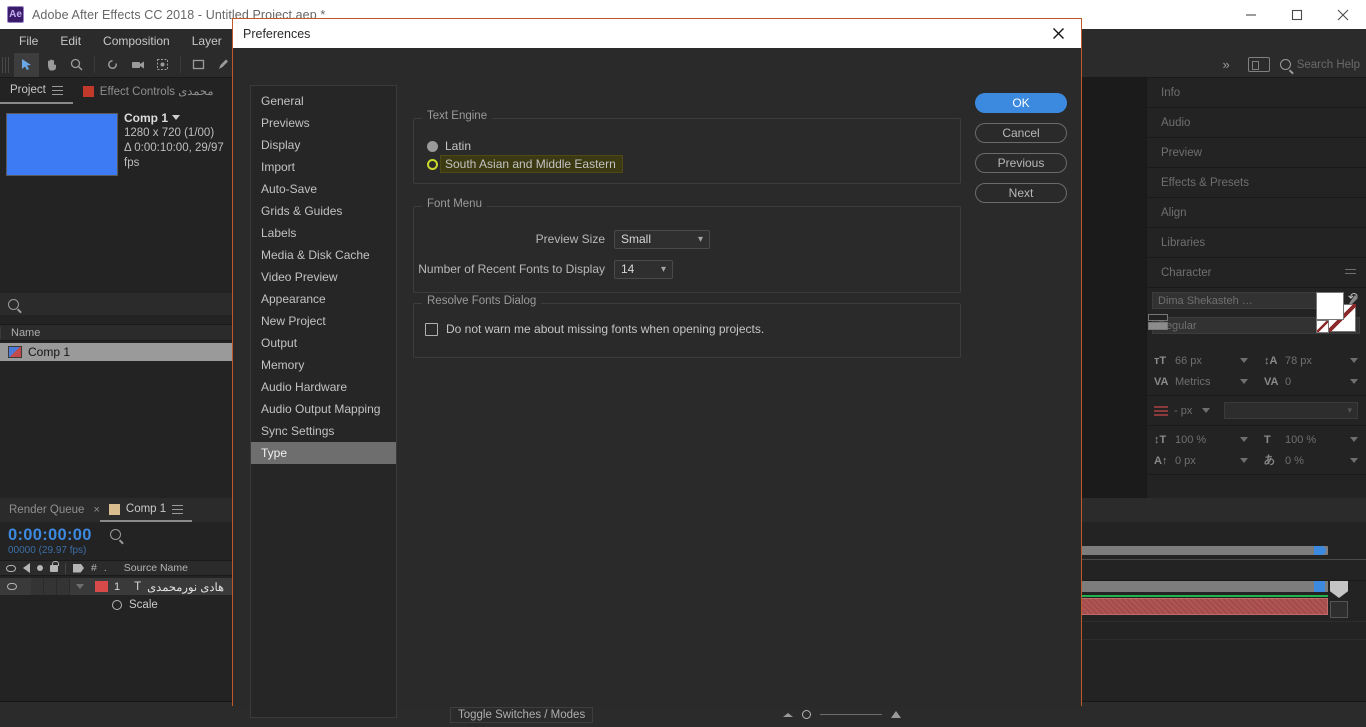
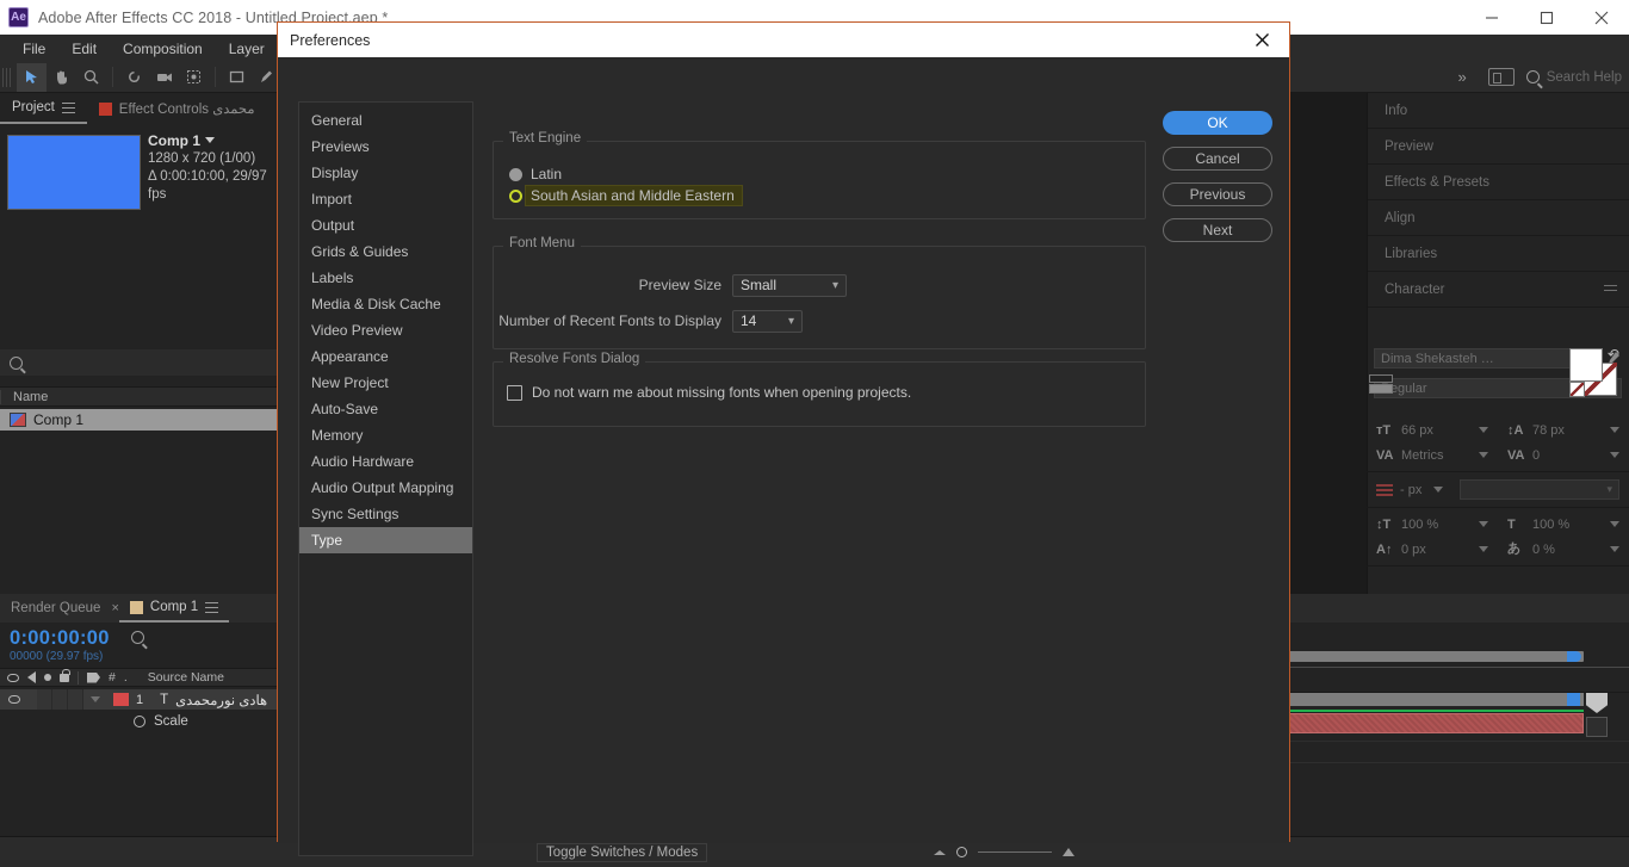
  Ae
  Adobe After Effects CC 2018 - Untitled Project.aep *
  File
  Edit
  Composition
  Layer
  »
  Search Help
  Project
  Effect Controls محمدى
  Comp 1
  1280 x 720 (1/00)
  Δ 0:00:10:00, 29/97 fps
  Name
  Comp 1
  Info
- Audio
  Preview
  Effects & Presets
  Align
  Libraries
  Character
  Dima Shekasteh …
  egular
  ↶
  тT
  66 px
  ↕A
  78 px
  VA
  Metrics
  VA
  0
  - px
  ▾
  ↕T
  100 %
  T
  100 %
  A↑
  0 px
  あ
  0 %
  Render Queue
  ×
  Comp 1
  0:00:00:00
  00000 (29.97 fps)
  #
  .
  Source Name
  1
  T
  هادى نورمحمدى
  Scale
  Toggle Switches / Modes
  Preferences
  General
  Previews
  Display
  Import
- Auto-Save
+ Output
  Grids & Guides
  Labels
  Media & Disk Cache
  Video Preview
  Appearance
  New Project
- Output
+ Auto-Save
  Memory
  Audio Hardware
  Audio Output Mapping
  Sync Settings
  Type
  Text Engine
  Latin
  South Asian and Middle Eastern
  Font Menu
  Preview Size
  Small
  ▾
  Number of Recent Fonts to Display
  14
  ▾
  Resolve Fonts Dialog
  Do not warn me about missing fonts when opening projects.
  OK
  Cancel
  Previous
  Next
